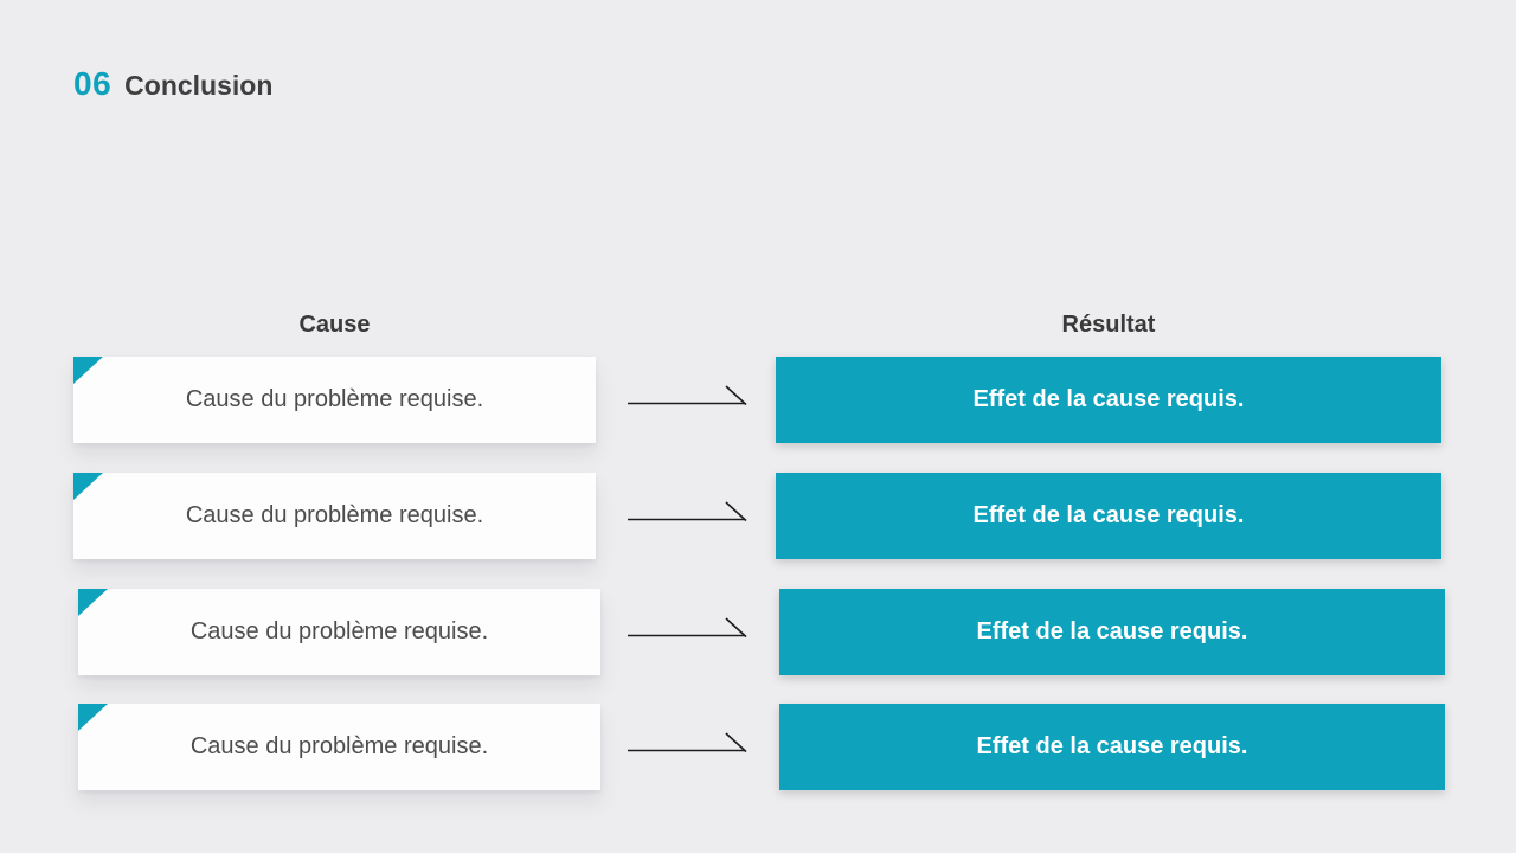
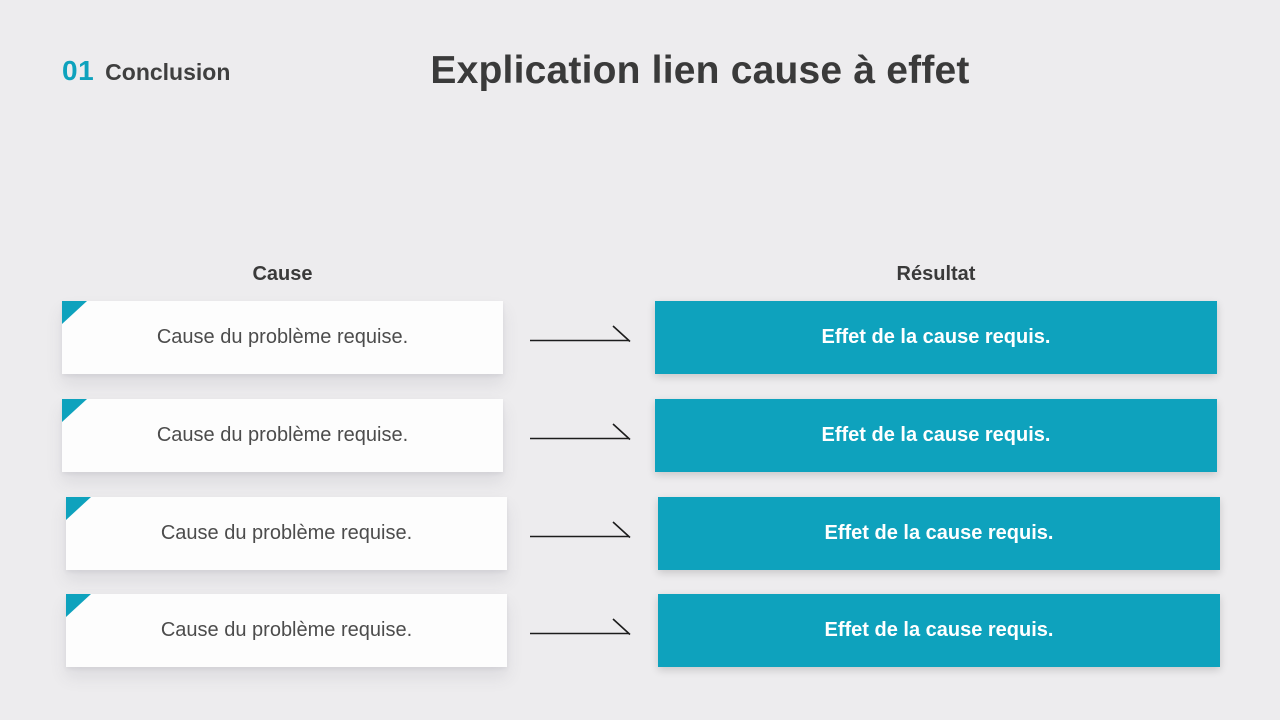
- 06
+ 01
  Conclusion
+ Explication lien cause à effet
  Cause
  Résultat
  Cause du problème requise.
  Effet de la cause requis.
  Cause du problème requise.
  Effet de la cause requis.
  Cause du problème requise.
  Effet de la cause requis.
  Cause du problème requise.
  Effet de la cause requis.
